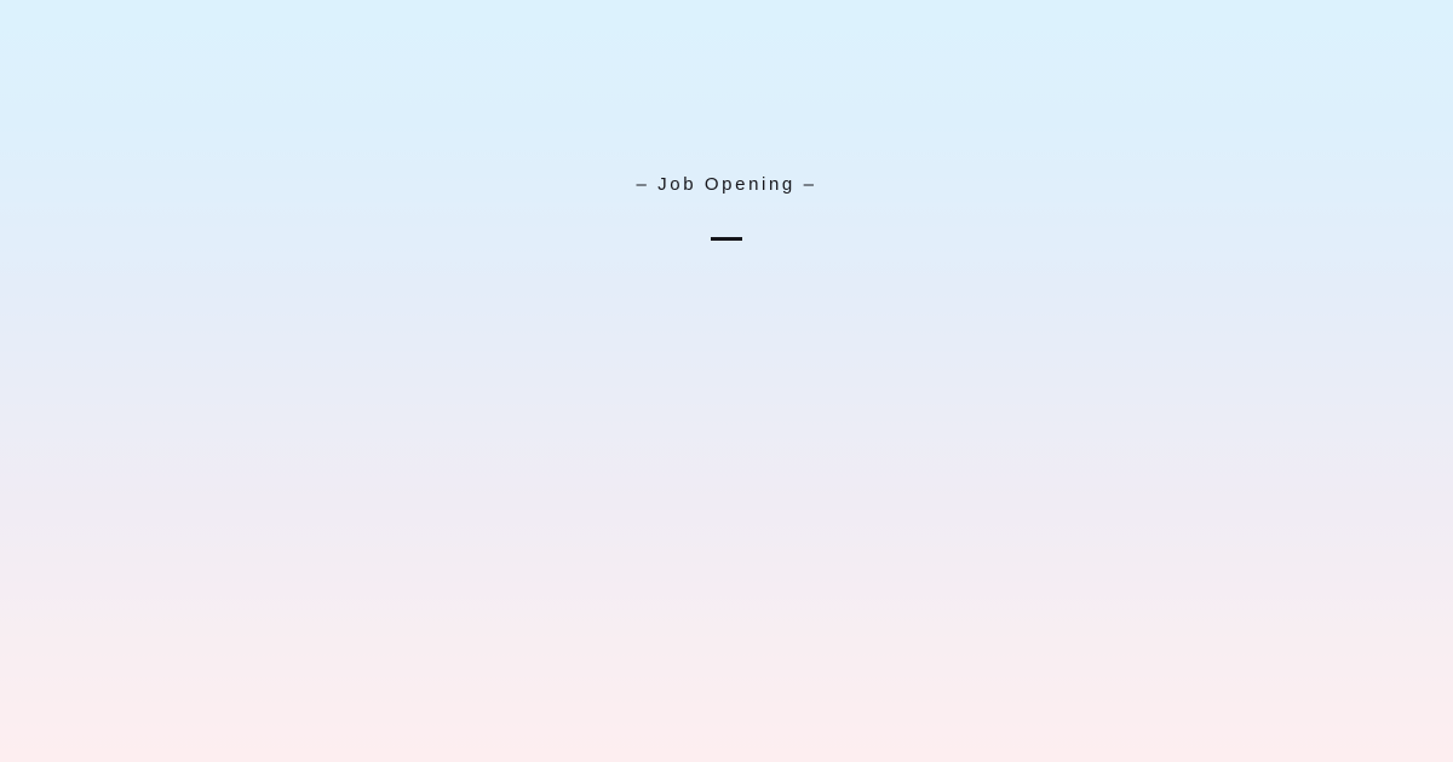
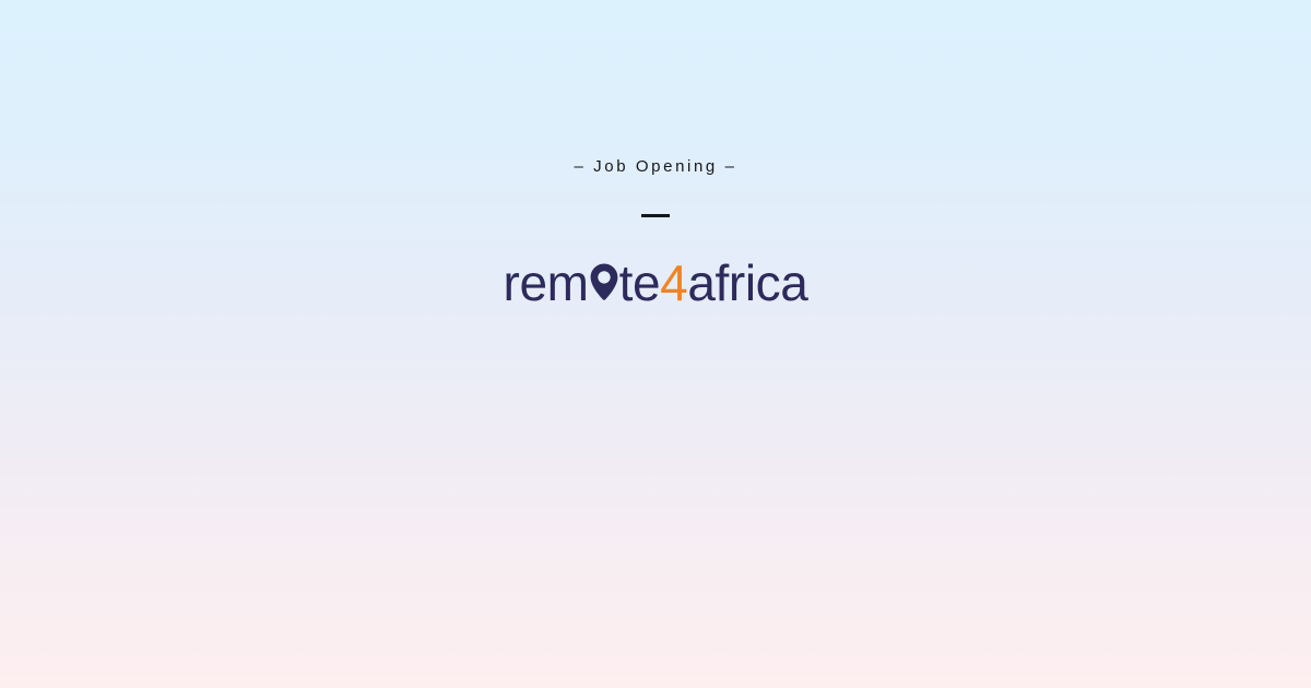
  – Job Opening –
+ rem
+ te
+ 4
+ africa
